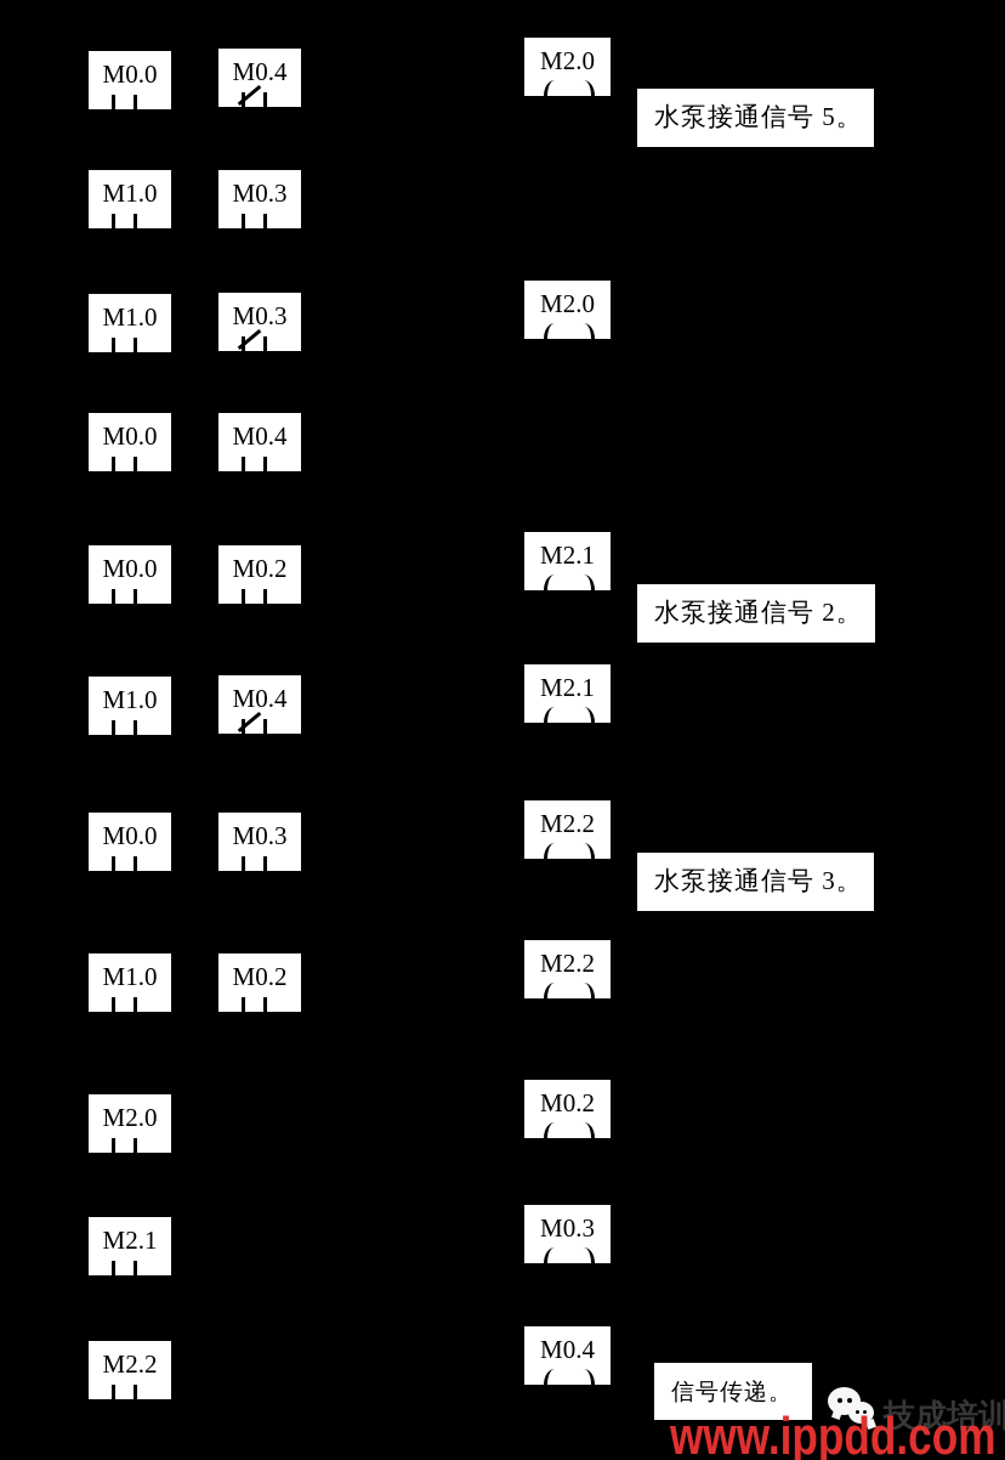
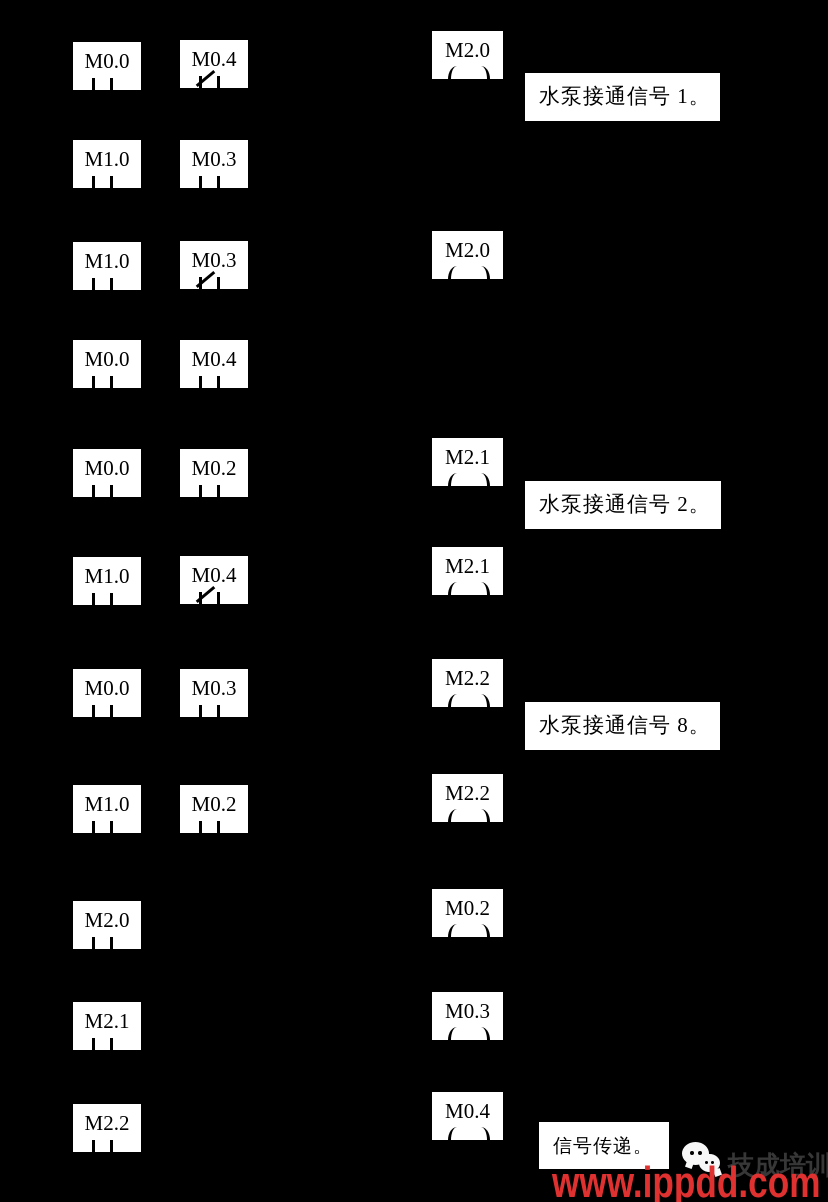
  M0.0
  M0.4
  M1.0
  M0.3
  M1.0
  M0.3
  M0.0
  M0.4
  M0.0
  M0.2
  M1.0
  M0.4
  M0.0
  M0.3
  M1.0
  M0.2
  M2.0
  M2.1
  M2.2
  M2.0
  M2.0
  M2.1
  M2.1
  M2.2
  M2.2
  M0.2
  M0.3
  M0.4
- 水泵接通信号 5。
+ 水泵接通信号 1。
  水泵接通信号 2。
- 水泵接通信号 3。
+ 水泵接通信号 8。
  信号传递。
  技成培训
  www.ippdd.com
